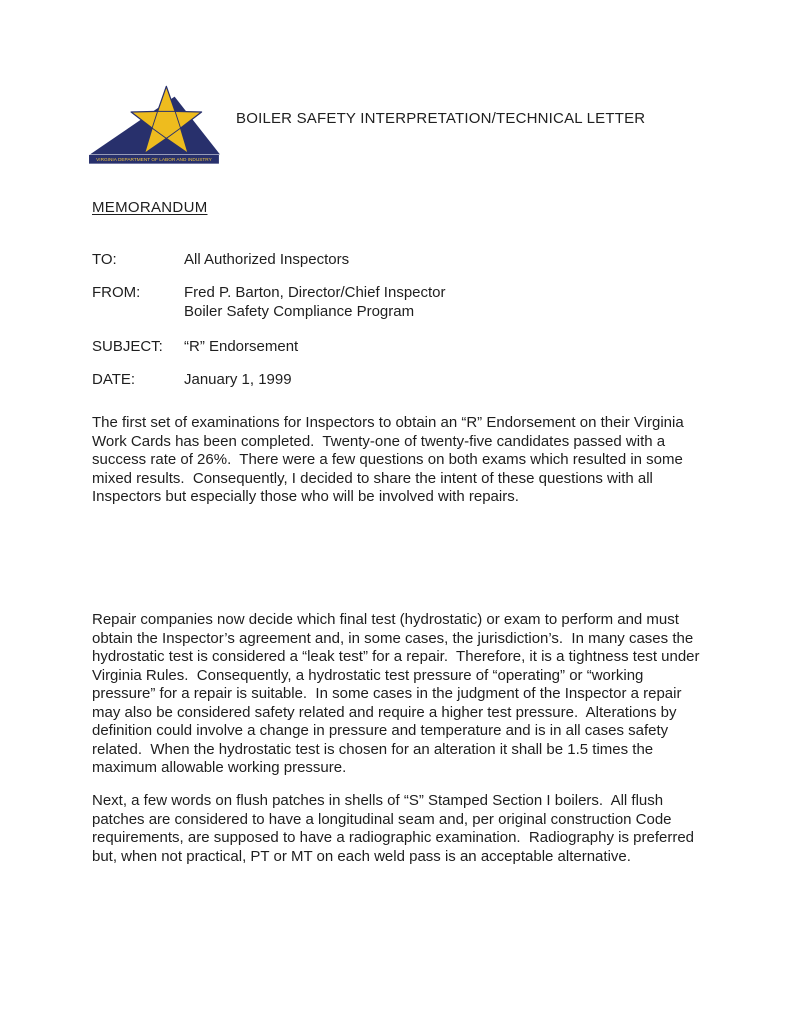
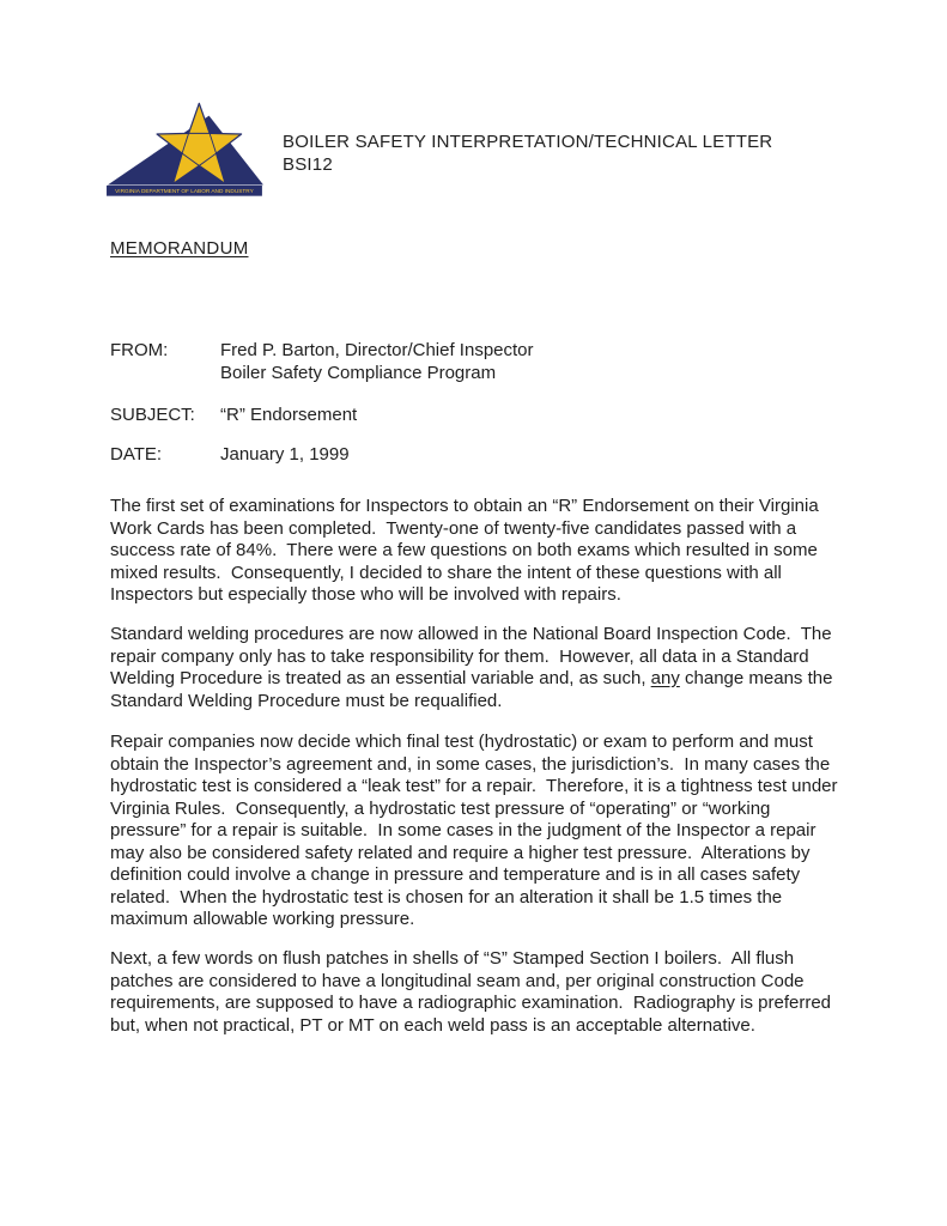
  BOILER SAFETY INTERPRETATION/TECHNICAL LETTER
+ BSI12
  MEMORANDUM
- TO:
- All Authorized Inspectors
  FROM:
  Fred P. Barton, Director/Chief Inspector
  Boiler Safety Compliance Program
  SUBJECT:
  “R” Endorsement
  DATE:
  January 1, 1999
- The first set of examinations for Inspectors to obtain an “R” Endorsement on their Virginia Work Cards has been completed. Twenty-one of twenty-five candidates passed with a success rate of 26%. There were a few questions on both exams which resulted in some mixed results. Consequently, I decided to share the intent of these questions with all Inspectors but especially those who will be involved with repairs.
+ The first set of examinations for Inspectors to obtain an “R” Endorsement on their Virginia Work Cards has been completed. Twenty-one of twenty-five candidates passed with a success rate of 84%. There were a few questions on both exams which resulted in some mixed results. Consequently, I decided to share the intent of these questions with all Inspectors but especially those who will be involved with repairs.
+ Standard welding procedures are now allowed in the National Board Inspection Code. The repair company only has to take responsibility for them. However, all data in a Standard Welding Procedure is treated as an essential variable and, as such, any change means the Standard Welding Procedure must be requalified.
  Repair companies now decide which final test (hydrostatic) or exam to perform and must obtain the Inspector’s agreement and, in some cases, the jurisdiction’s. In many cases the hydrostatic test is considered a “leak test” for a repair. Therefore, it is a tightness test under Virginia Rules. Consequently, a hydrostatic test pressure of “operating” or “working pressure” for a repair is suitable. In some cases in the judgment of the Inspector a repair may also be considered safety related and require a higher test pressure. Alterations by definition could involve a change in pressure and temperature and is in all cases safety related. When the hydrostatic test is chosen for an alteration it shall be 1.5 times the maximum allowable working pressure.
  Next, a few words on flush patches in shells of “S” Stamped Section I boilers. All flush patches are considered to have a longitudinal seam and, per original construction Code requirements, are supposed to have a radiographic examination. Radiography is preferred but, when not practical, PT or MT on each weld pass is an acceptable alternative.
